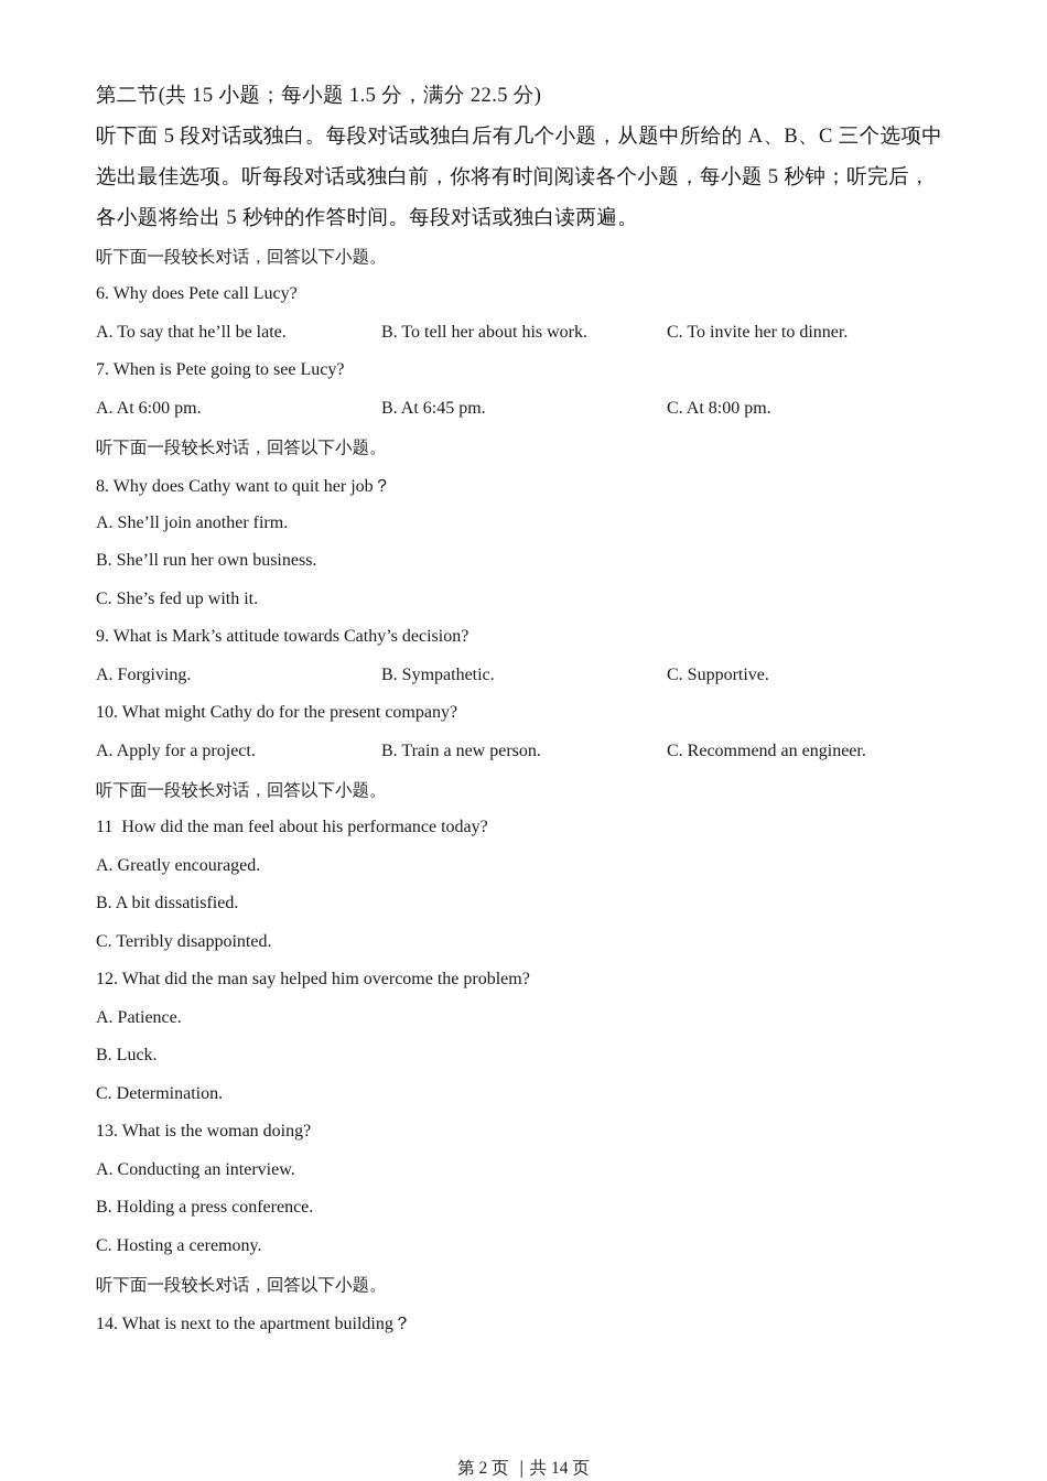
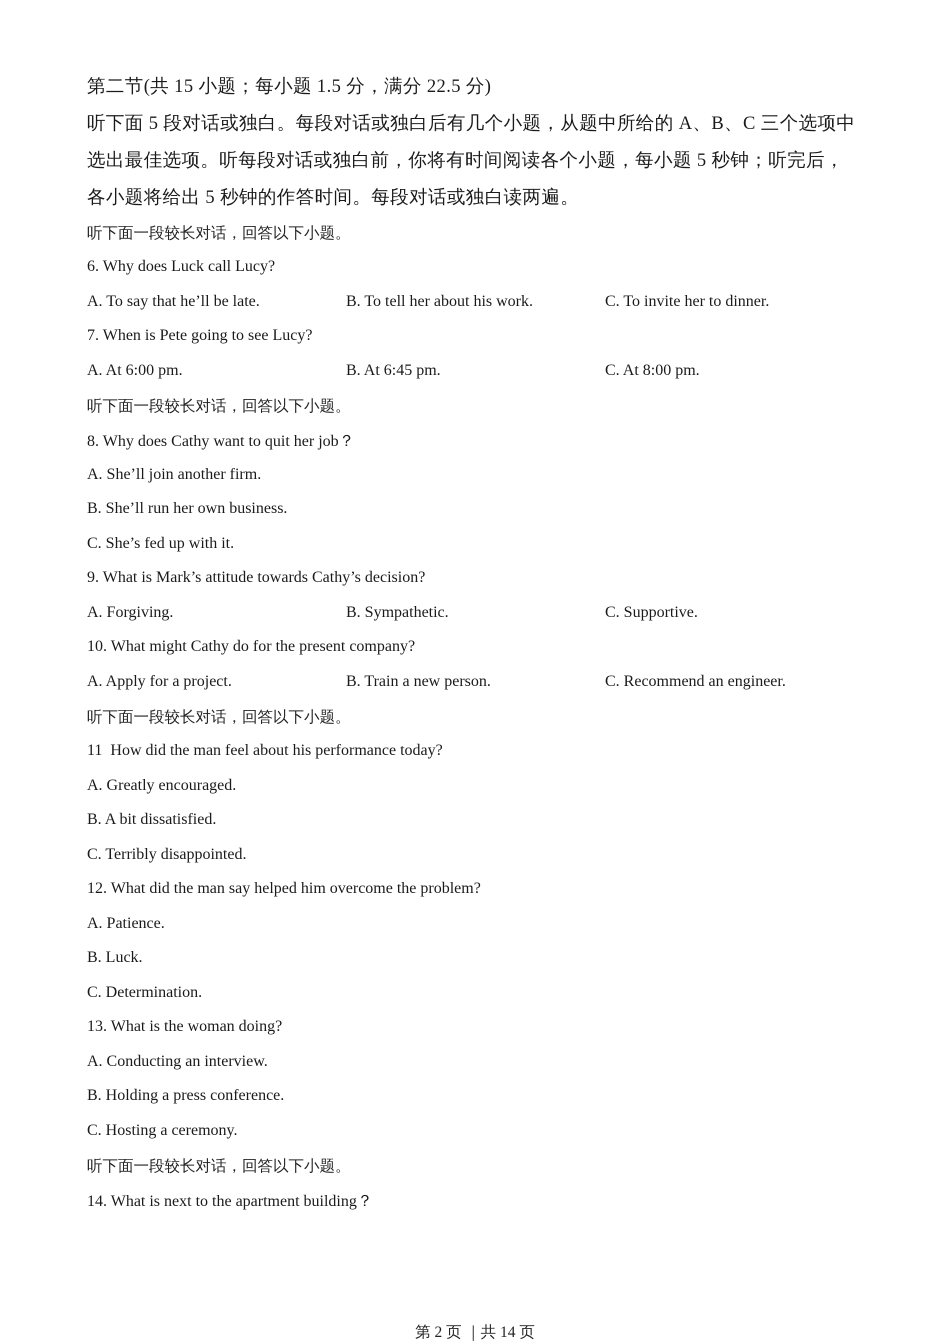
  第二节(共 15 小题；每小题 1.5 分，满分 22.5 分)
  听下面 5 段对话或独白。每段对话或独白后有几个小题，从题中所给的 A、B、C 三个选项中
  选出最佳选项。听每段对话或独白前，你将有时间阅读各个小题，每小题 5 秒钟；听完后，
  各小题将给出 5 秒钟的作答时间。每段对话或独白读两遍。
  听下面一段较长对话，回答以下小题。
- 6. Why does Pete call Lucy?
+ 6. Why does Luck call Lucy?
  A. To say that he’ll be late.
  B. To tell her about his work.
  C. To invite her to dinner.
  7. When is Pete going to see Lucy?
  A. At 6:00 pm.
  B. At 6:45 pm.
  C. At 8:00 pm.
  听下面一段较长对话，回答以下小题。
  8. Why does Cathy want to quit her job？
  A. She’ll join another firm.
  B. She’ll run her own business.
  C. She’s fed up with it.
  9. What is Mark’s attitude towards Cathy’s decision?
  A. Forgiving.
  B. Sympathetic.
  C. Supportive.
  10. What might Cathy do for the present company?
  A. Apply for a project.
  B. Train a new person.
  C. Recommend an engineer.
  听下面一段较长对话，回答以下小题。
  11 How did the man feel about his performance today?
  A. Greatly encouraged.
  B. A bit dissatisfied.
  C. Terribly disappointed.
  12. What did the man say helped him overcome the problem?
  A. Patience.
  B. Luck.
  C. Determination.
  13. What is the woman doing?
  A. Conducting an interview.
  B. Holding a press conference.
  C. Hosting a ceremony.
  听下面一段较长对话，回答以下小题。
  14. What is next to the apartment building？
  第 2 页 ｜共 14 页
